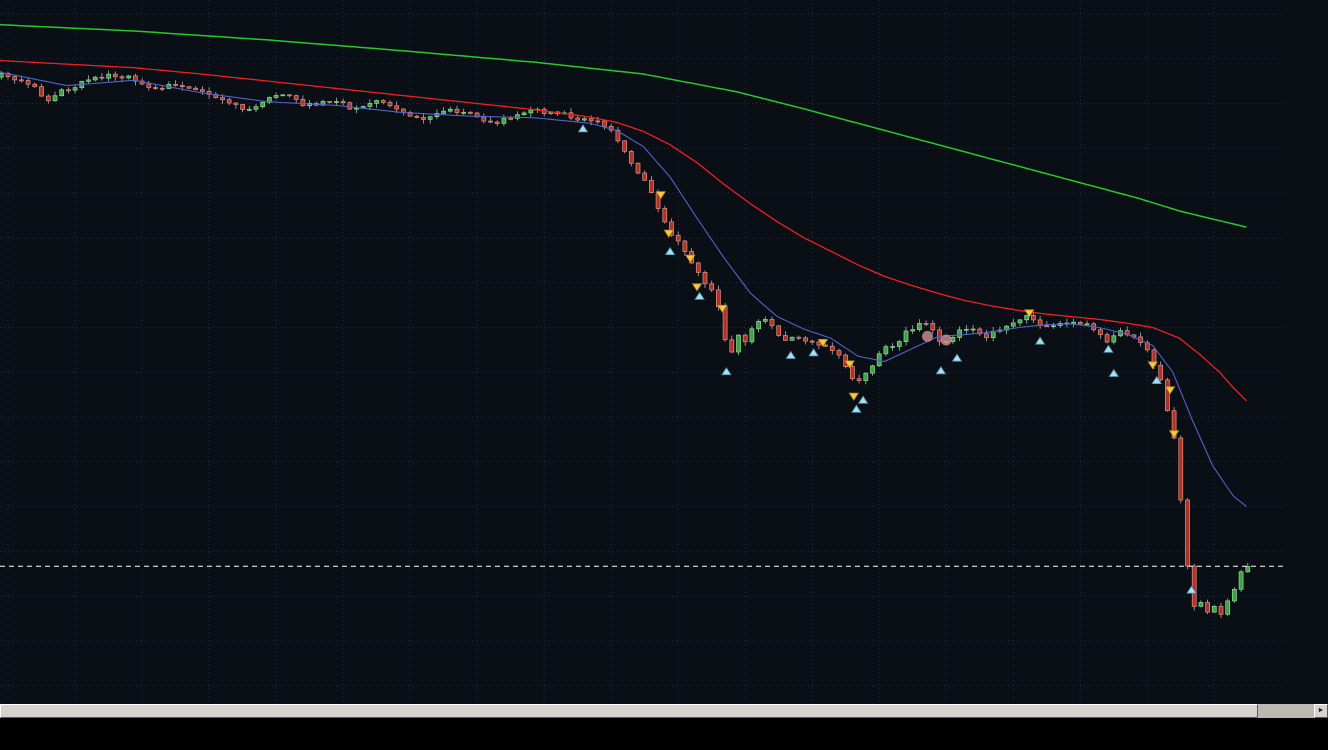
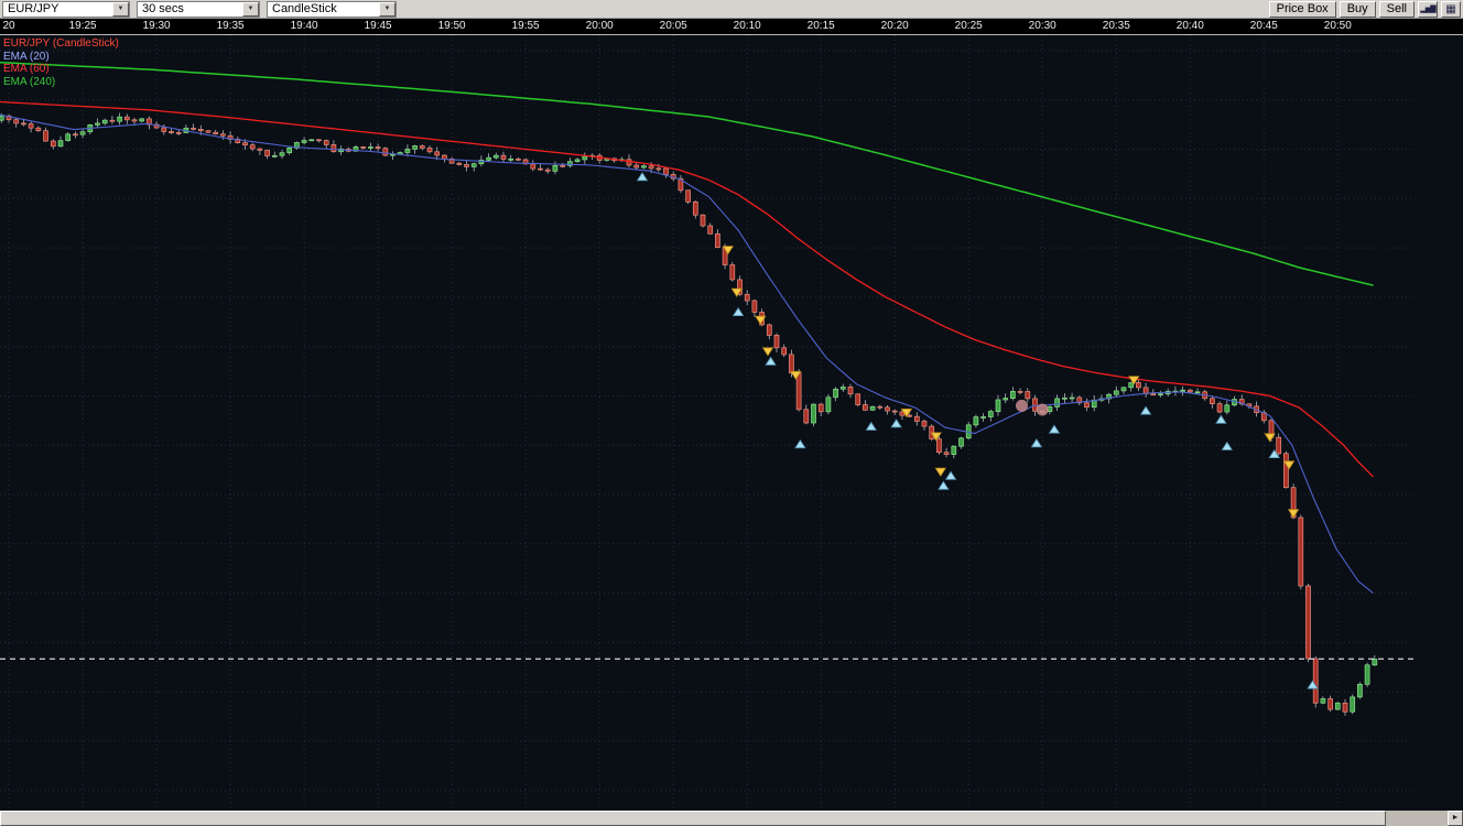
+ EUR/JPY
+ 30 secs
+ CandleStick
+ Price Box
+ Buy
+ Sell
+ ▦
+ 20
+ 19:25
+ 19:30
+ 19:35
+ 19:40
+ 19:45
+ 19:50
+ 19:55
+ 20:00
+ 20:05
+ 20:10
+ 20:15
+ 20:20
+ 20:25
+ 20:30
+ 20:35
+ 20:40
+ 20:45
+ 20:50
+ EUR/JPY (CandleStick)
+ EMA (20)
+ EMA (60)
+ EMA (240)
